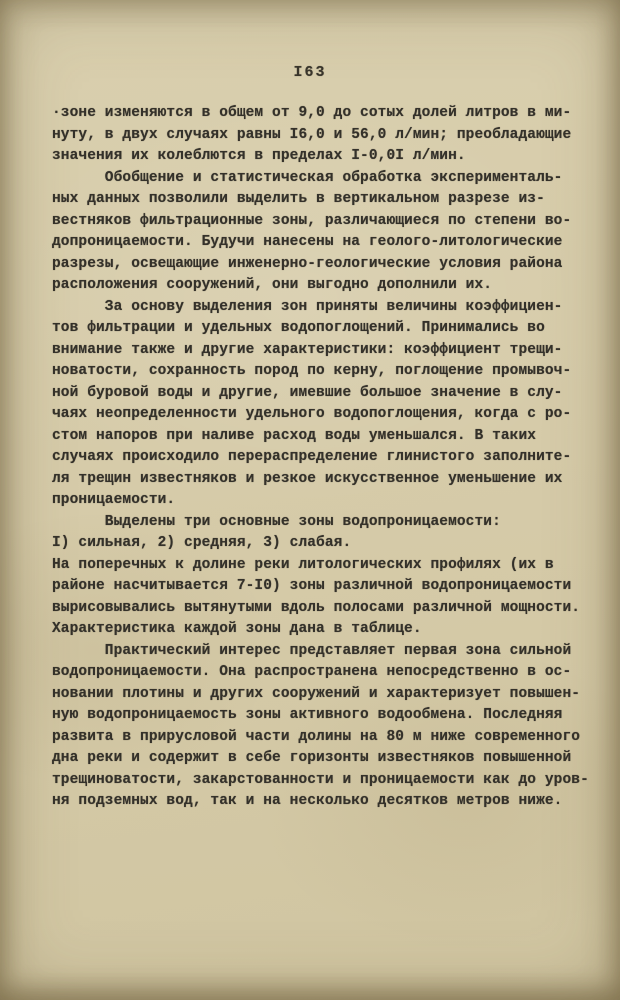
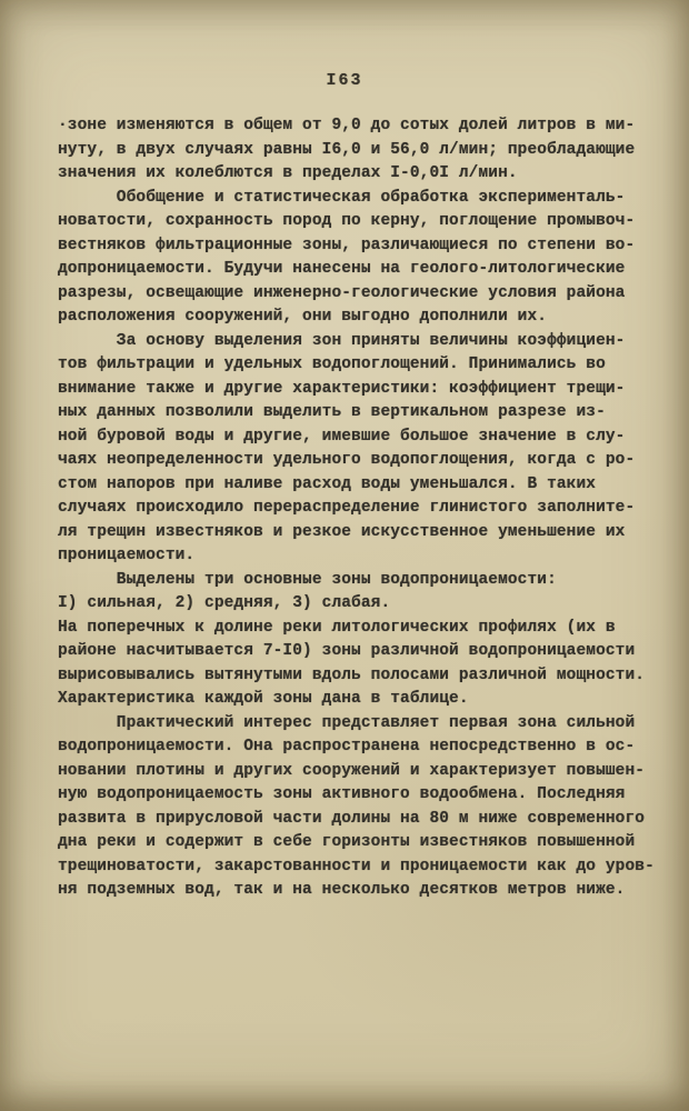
  I63
  ·зоне изменяются в общем от 9,0 до сотых долей литров в ми-
  нуту, в двух случаях равны I6,0 и 56,0 л/мин; преобладающие
  значения их колеблются в пределах I-0,0I л/мин.
  Обобщение и статистическая обработка эксперименталь-
- ных данных позволили выделить в вертикальном разрезе из-
+ новатости, сохранность пород по керну, поглощение промывоч-
  вестняков фильтрационные зоны, различающиеся по степени во-
  допроницаемости. Будучи нанесены на геолого-литологические
  разрезы, освещающие инженерно-геологические условия района
  расположения сооружений, они выгодно дополнили их.
  За основу выделения зон приняты величины коэффициен-
  тов фильтрации и удельных водопоглощений. Принимались во
  внимание также и другие характеристики: коэффициент трещи-
- новатости, сохранность пород по керну, поглощение промывоч-
+ ных данных позволили выделить в вертикальном разрезе из-
  ной буровой воды и другие, имевшие большое значение в слу-
  чаях неопределенности удельного водопоглощения, когда с ро-
  стом напоров при наливе расход воды уменьшался. В таких
  случаях происходило перераспределение глинистого заполните-
  ля трещин известняков и резкое искусственное уменьшение их
  проницаемости.
  Выделены три основные зоны водопроницаемости:
  I) сильная, 2) средняя, 3) слабая.
  На поперечных к долине реки литологических профилях (их в
  районе насчитывается 7-I0) зоны различной водопроницаемости
  вырисовывались вытянутыми вдоль полосами различной мощности.
  Характеристика каждой зоны дана в таблице.
  Практический интерес представляет первая зона сильной
  водопроницаемости. Она распространена непосредственно в ос-
  новании плотины и других сооружений и характеризует повышен-
  ную водопроницаемость зоны активного водообмена. Последняя
  развита в прирусловой части долины на 80 м ниже современного
  дна реки и содержит в себе горизонты известняков повышенной
  трещиноватости, закарстованности и проницаемости как до уров-
  ня подземных вод, так и на несколько десятков метров ниже.
